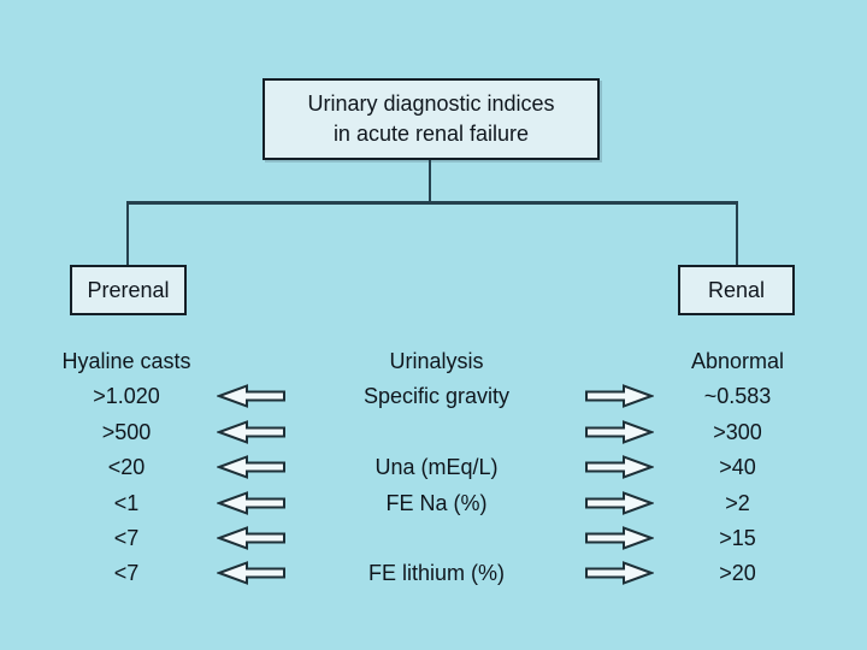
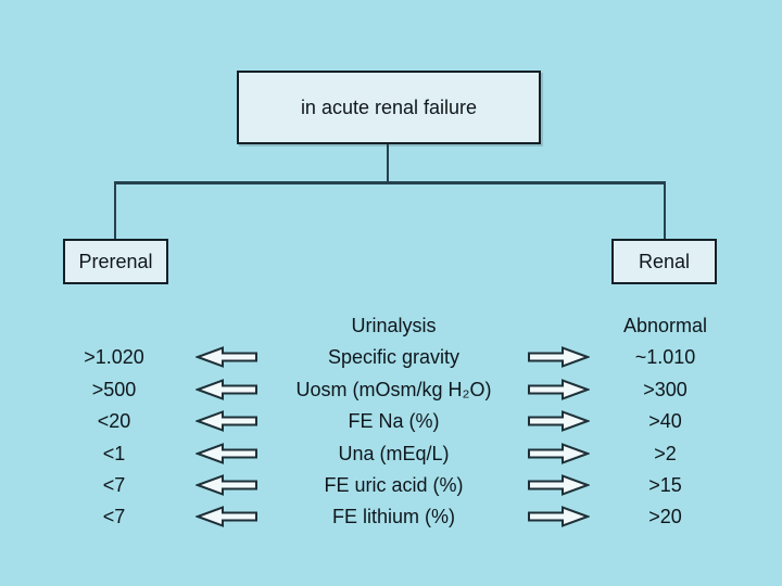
- Urinary diagnostic indices
  in acute renal failure
  Prerenal
  Renal
- Hyaline casts
  Urinalysis
  Abnormal
  >1.020
  Specific gravity
- ~0.583
+ ~1.010
  >500
+ Uosm (mOsm/kg H₂O)
  >300
  <20
- Una (mEq/L)
+ FE Na (%)
  >40
  <1
- FE Na (%)
+ Una (mEq/L)
  >2
  <7
+ FE uric acid (%)
  >15
  <7
  FE lithium (%)
  >20
